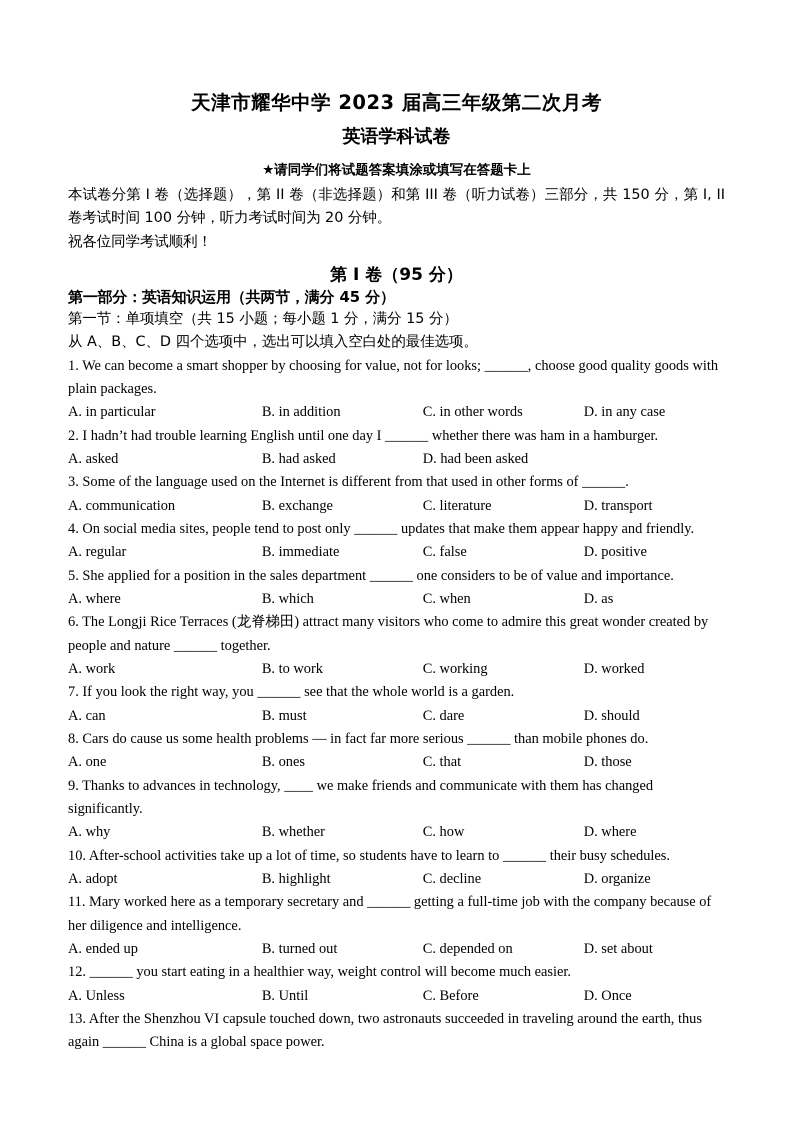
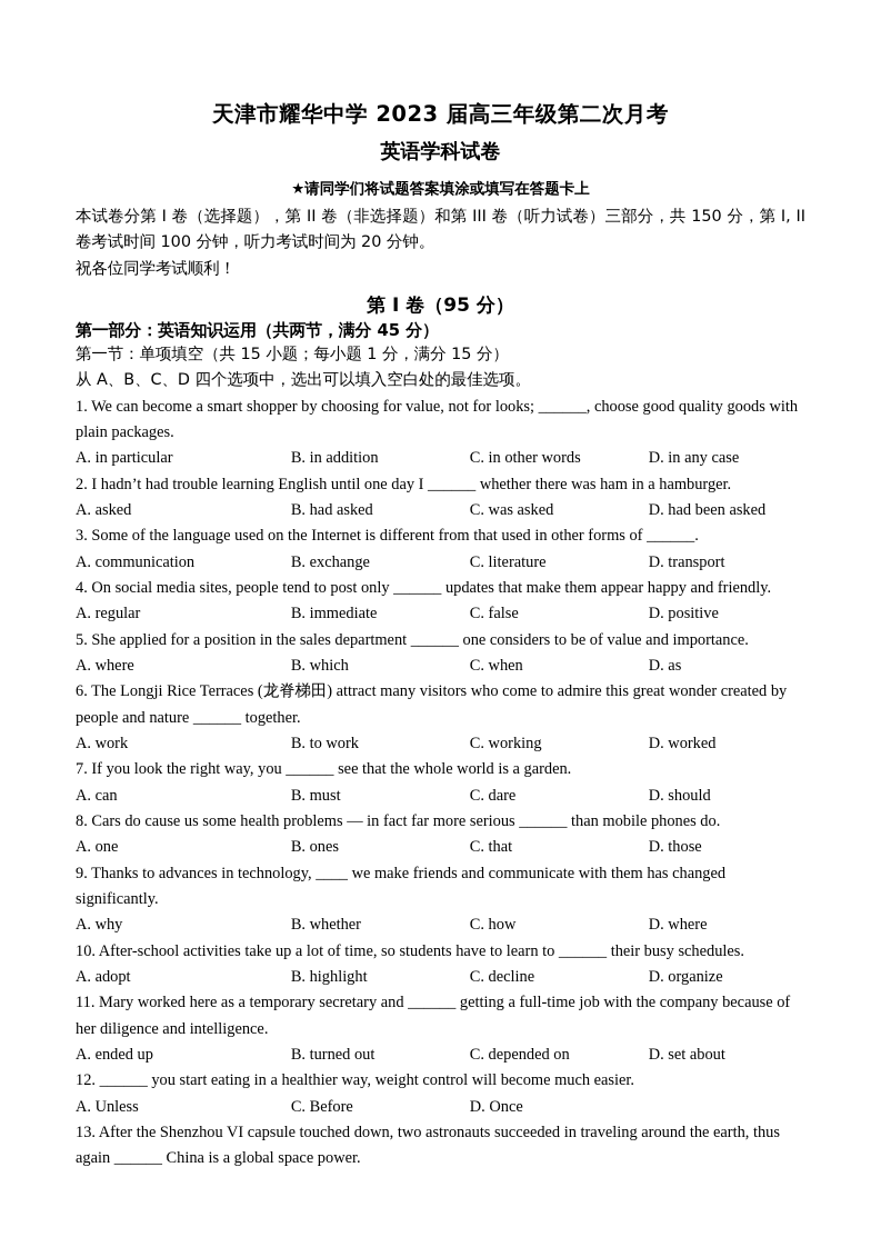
  天津市耀华中学 2023 届高三年级第二次月考
  英语学科试卷
  ★请同学们将试题答案填涂或填写在答题卡上
  本试卷分第 I 卷（选择题），第 II 卷（非选择题）和第 III 卷（听力试卷）三部分，共 150 分，第 I, II 卷考试时间 100 分钟，听力考试时间为 20 分钟。
  祝各位同学考试顺利！
  第 I 卷（95 分）
  第一部分：英语知识运用（共两节，满分 45 分）
  第一节：单项填空（共 15 小题；每小题 1 分，满分 15 分）
  从 A、B、C、D 四个选项中，选出可以填入空白处的最佳选项。
  1. We can become a smart shopper by choosing for value, not for looks; ______, choose good quality goods with plain packages.
  A. in particular
  B. in addition
  C. in other words
  D. in any case
  2. I hadn’t had trouble learning English until one day I ______ whether there was ham in a hamburger.
  A. asked
  B. had asked
+ C. was asked
  D. had been asked
  3. Some of the language used on the Internet is different from that used in other forms of ______.
  A. communication
  B. exchange
  C. literature
  D. transport
  4. On social media sites, people tend to post only ______ updates that make them appear happy and friendly.
  A. regular
  B. immediate
  C. false
  D. positive
  5. She applied for a position in the sales department ______ one considers to be of value and importance.
  A. where
  B. which
  C. when
  D. as
  6. The Longji Rice Terraces (龙脊梯田) attract many visitors who come to admire this great wonder created by people and nature ______ together.
  A. work
  B. to work
  C. working
  D. worked
  7. If you look the right way, you ______ see that the whole world is a garden.
  A. can
  B. must
  C. dare
  D. should
  8. Cars do cause us some health problems — in fact far more serious ______ than mobile phones do.
  A. one
  B. ones
  C. that
  D. those
  9. Thanks to advances in technology, ____ we make friends and communicate with them has changed significantly.
  A. why
  B. whether
  C. how
  D. where
  10. After-school activities take up a lot of time, so students have to learn to ______ their busy schedules.
  A. adopt
  B. highlight
  C. decline
  D. organize
  11. Mary worked here as a temporary secretary and ______ getting a full-time job with the company because of her diligence and intelligence.
  A. ended up
  B. turned out
  C. depended on
  D. set about
  12. ______ you start eating in a healthier way, weight control will become much easier.
  A. Unless
- B. Until
  C. Before
  D. Once
  13. After the Shenzhou VI capsule touched down, two astronauts succeeded in traveling around the earth, thus again ______ China is a global space power.
